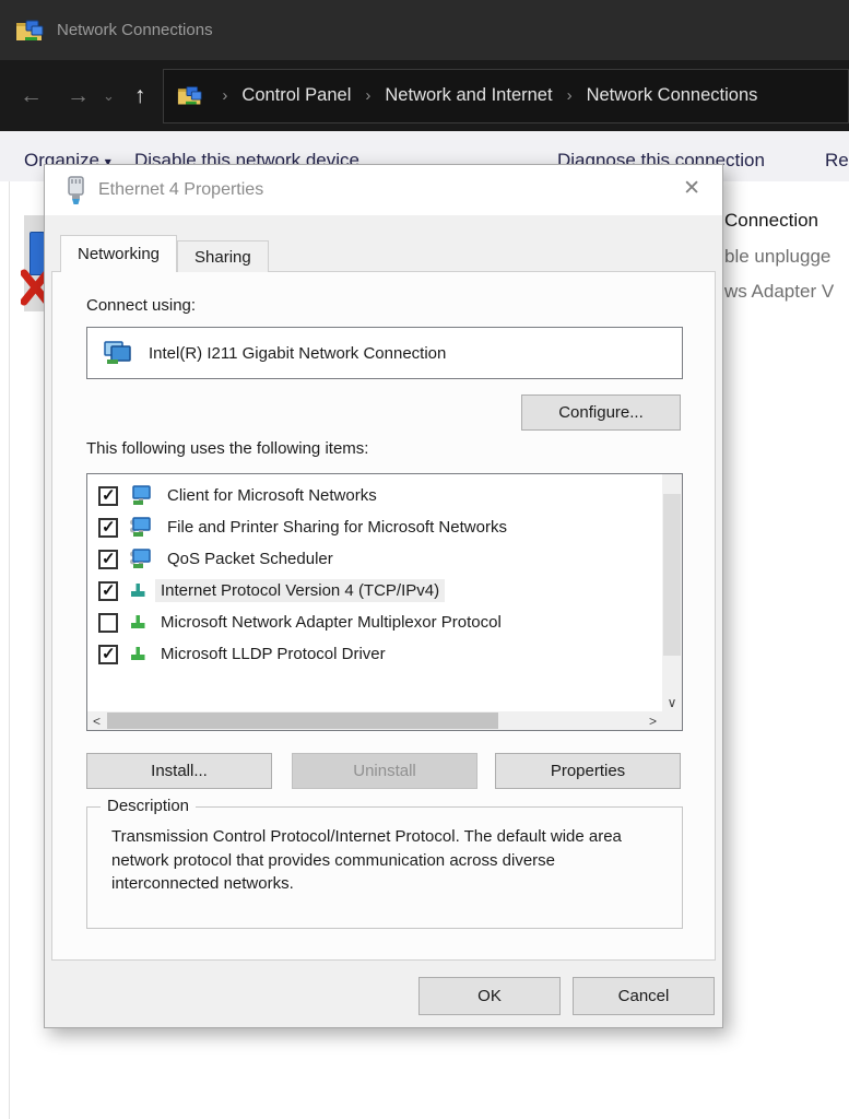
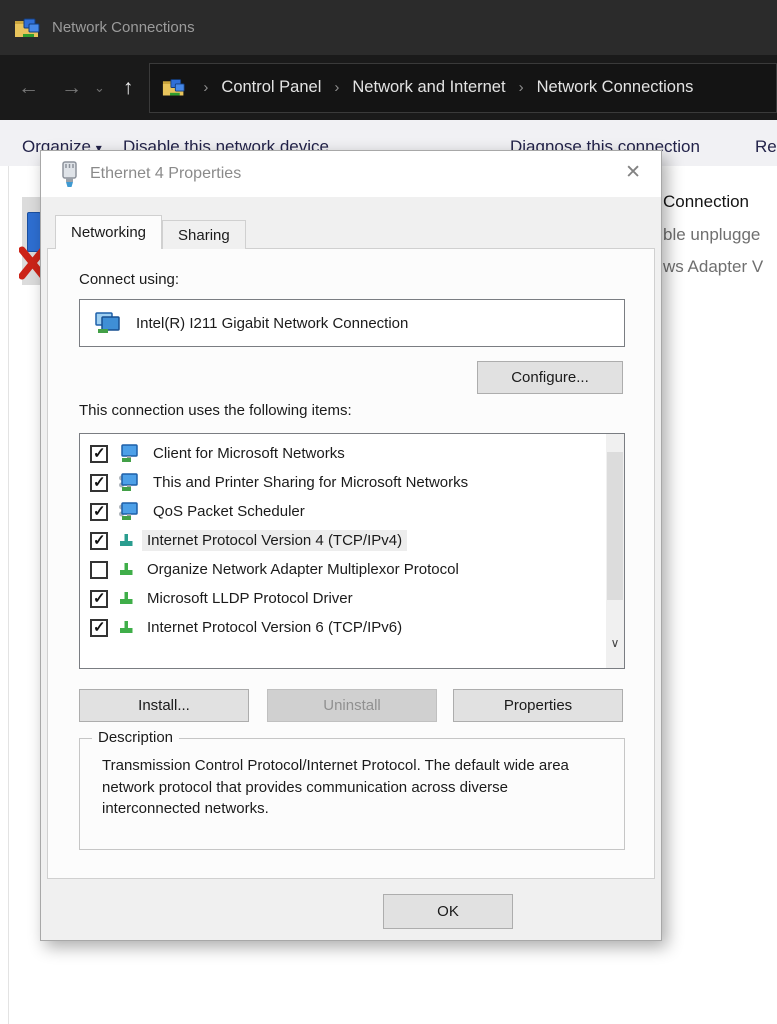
  Network Connections
  ←
  →
  ⌄
  ↑
  ›
  Control Panel
  ›
  Network and Internet
  ›
  Network Connections
  Organize ▾
  Disable this network device
  Diagnose this connection
  Re
  Connection
  ble unplugge
  ws Adapter V
  Ethernet 4 Properties
  ✕
  Networking
  Sharing
  Connect using:
  Intel(R) I211 Gigabit Network Connection
  Configure...
- This following uses the following items:
+ This connection uses the following items:
  Client for Microsoft Networks
- File and Printer Sharing for Microsoft Networks
+ This and Printer Sharing for Microsoft Networks
  QoS Packet Scheduler
  Internet Protocol Version 4 (TCP/IPv4)
- Microsoft Network Adapter Multiplexor Protocol
+ Organize Network Adapter Multiplexor Protocol
  Microsoft LLDP Protocol Driver
+ Internet Protocol Version 6 (TCP/IPv6)
  ∨
- <
- >
  Install...
  Uninstall
  Properties
  Description
  Transmission Control Protocol/Internet Protocol. The default wide area network protocol that provides communication across diverse interconnected networks.
  OK
- Cancel
